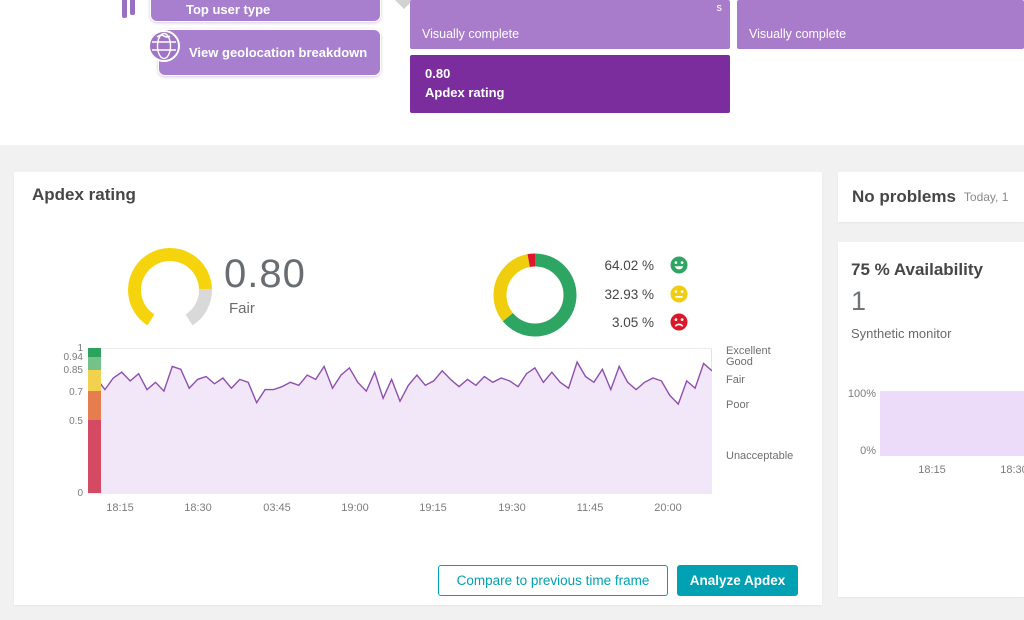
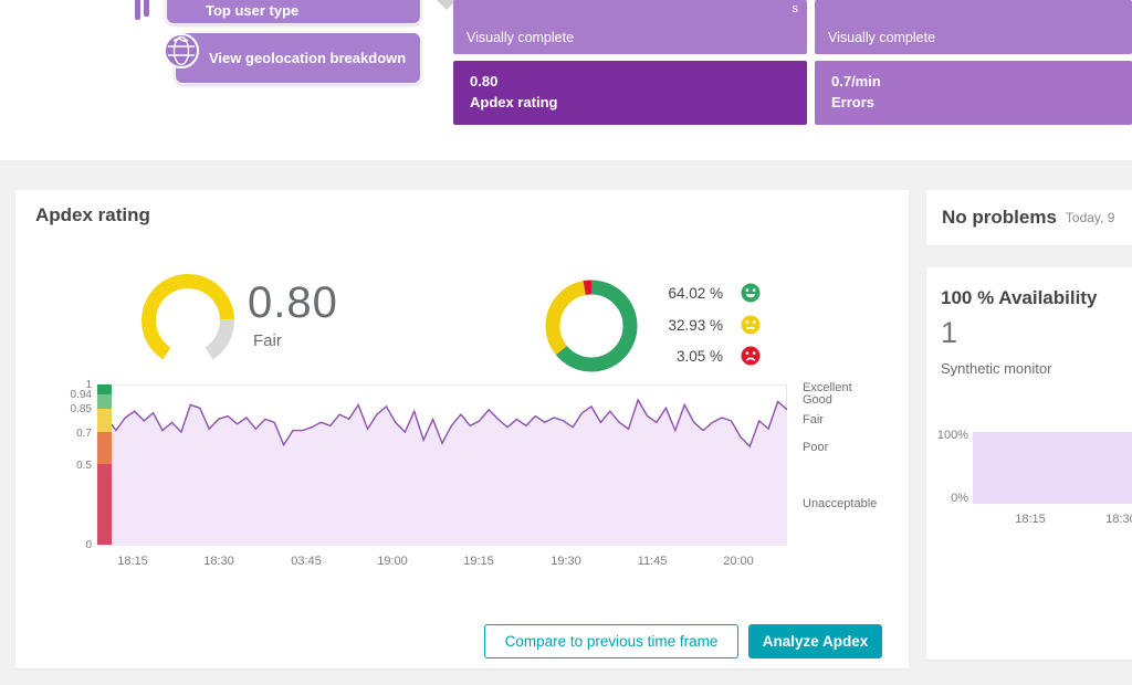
  Top user type
  View geolocation breakdown
  s
  Visually complete
  Visually complete
  0.80
  Apdex rating
+ 0.7/min
+ Errors
  Apdex rating
  0.80
  Fair
  64.02 %
  32.93 %
  3.05 %
  Compare to previous time frame
  Analyze Apdex
  1
  0.94
  0.85
  0.7
  0.5
  0
  18:15
  18:30
  03:45
  19:00
  19:15
  19:30
  11:45
  20:00
  Excellent
  Good
  Fair
  Poor
  Unacceptable
  No problems
- Today, 1
+ Today, 9
- 75 % Availability
+ 100 % Availability
  1
  Synthetic monitor
  100%
  0%
  18:15
  18:3
